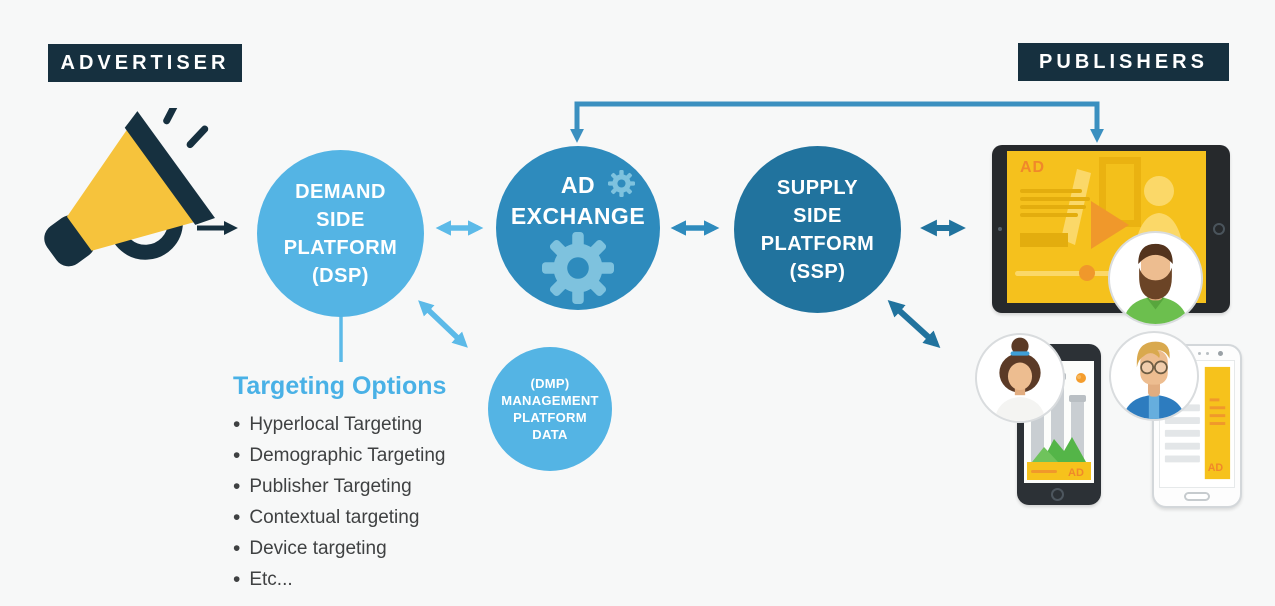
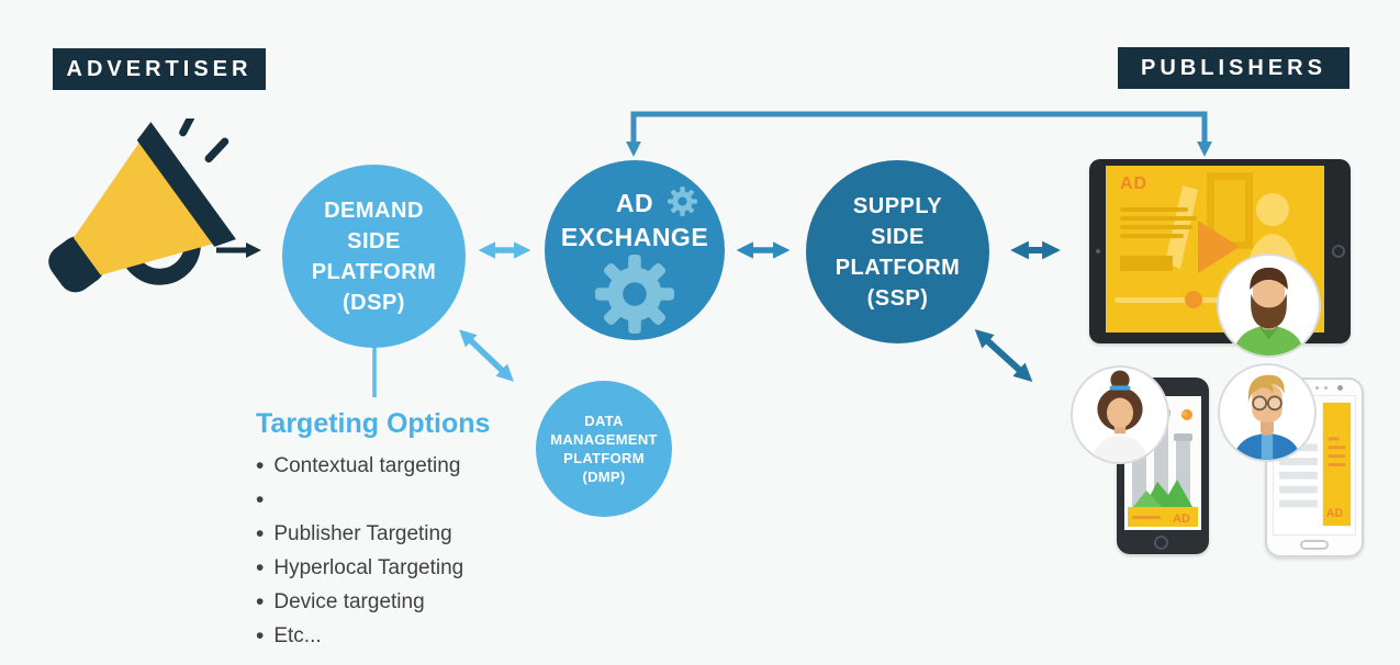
  ADVERTISER
  PUBLISHERS
  DEMAND
  SIDE
  PLATFORM
  (DSP)
  AD
  EXCHANGE
  SUPPLY
  SIDE
  PLATFORM
  (SSP)
- (DMP)
+ DATA
  MANAGEMENT
  PLATFORM
- DATA
+ (DMP)
  Targeting Options
  •
- Hyperlocal Targeting
+ Contextual targeting
  •
- Demographic Targeting
  •
  Publisher Targeting
  •
- Contextual targeting
+ Hyperlocal Targeting
  •
  Device targeting
  •
  Etc...
  AD
  AD
  AD
